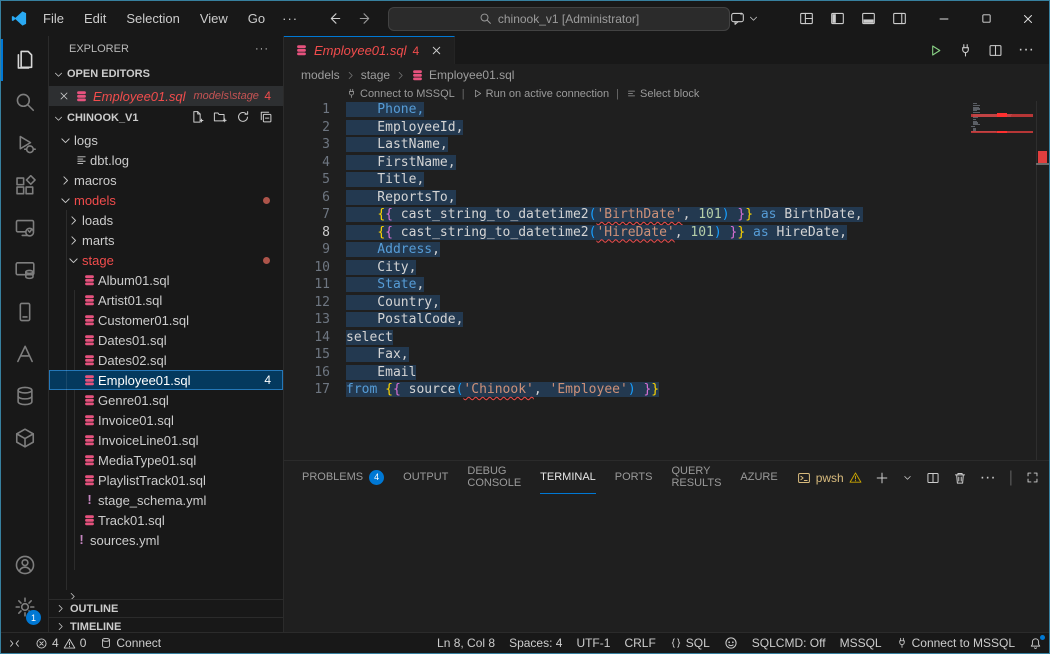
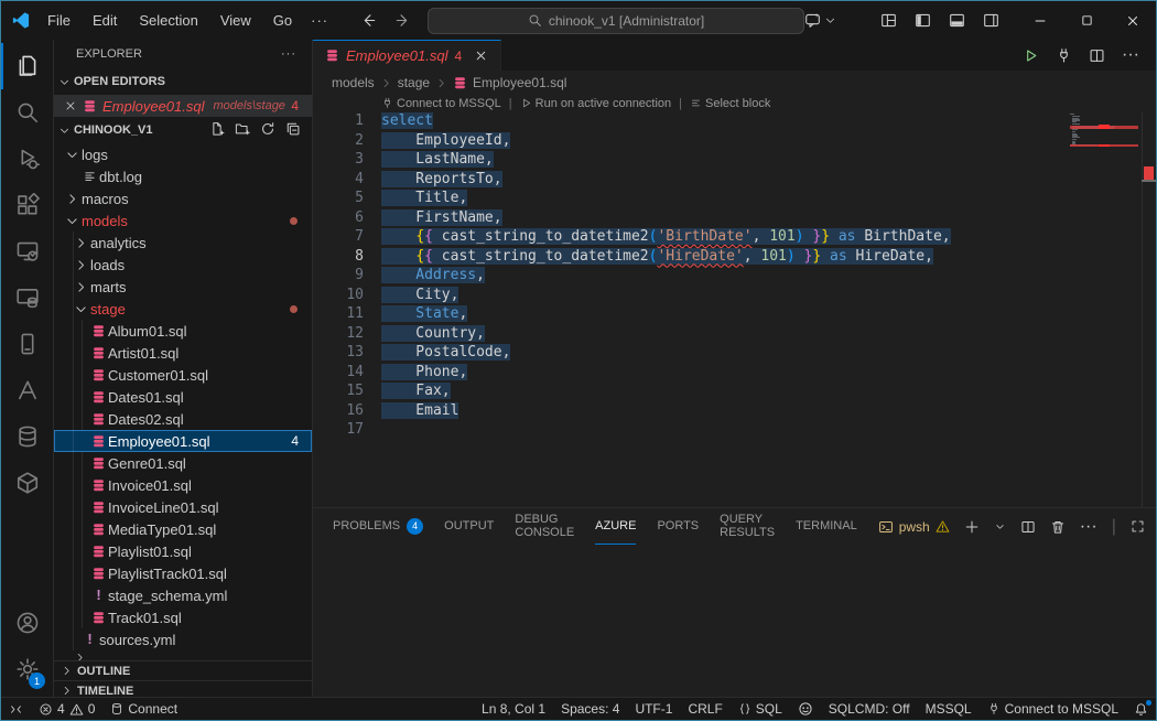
  File
  Edit
  Selection
  View
  Go
  ···
  chinook_v1 [Administrator]
  1
  EXPLORER
  ···
  OPEN EDITORS
  Employee01.sql
  models\stage
  4
  CHINOOK_V1
  logs
  dbt.log
  macros
  models
+ analytics
  loads
  marts
  stage
  Album01.sql
  Artist01.sql
  Customer01.sql
  Dates01.sql
  Dates02.sql
  Employee01.sql
  4
  Genre01.sql
  Invoice01.sql
  InvoiceLine01.sql
  MediaType01.sql
+ Playlist01.sql
  PlaylistTrack01.sql
  !
  stage_schema.yml
  Track01.sql
  !
  sources.yml
  OUTLINE
  TIMELINE
  Employee01.sql
  4
  ···
  models
  stage
  Employee01.sql
  Connect to MSSQL
  |
  Run on active connection
  |
  Select block
  1
- Phone,
+ select
  2
  EmployeeId,
  3
  LastName,
  4
- FirstName,
+ ReportsTo,
  5
  Title,
  6
- ReportsTo,
+ FirstName,
  7
  {{ cast_string_to_datetime2('BirthDate', 101) }} as BirthDate,
  8
  {{ cast_string_to_datetime2('HireDate', 101) }} as HireDate,
  9
  Address,
  10
  City,
  11
  State,
  12
  Country,
  13
  PostalCode,
  14
- select
+ Phone,
  15
  Fax,
  16
  Email
  17
- from {{ source('Chinook', 'Employee') }}
  PROBLEMS
  4
  OUTPUT
  DEBUG CONSOLE
- TERMINAL
+ AZURE
  PORTS
  QUERY RESULTS
- AZURE
+ TERMINAL
  pwsh
  ···
  |
  4
  0
  Connect
- Ln 8, Col 8
+ Ln 8, Col 1
  Spaces: 4
  UTF-1
  CRLF
  SQL
  SQLCMD: Off
  MSSQL
  Connect to MSSQL
